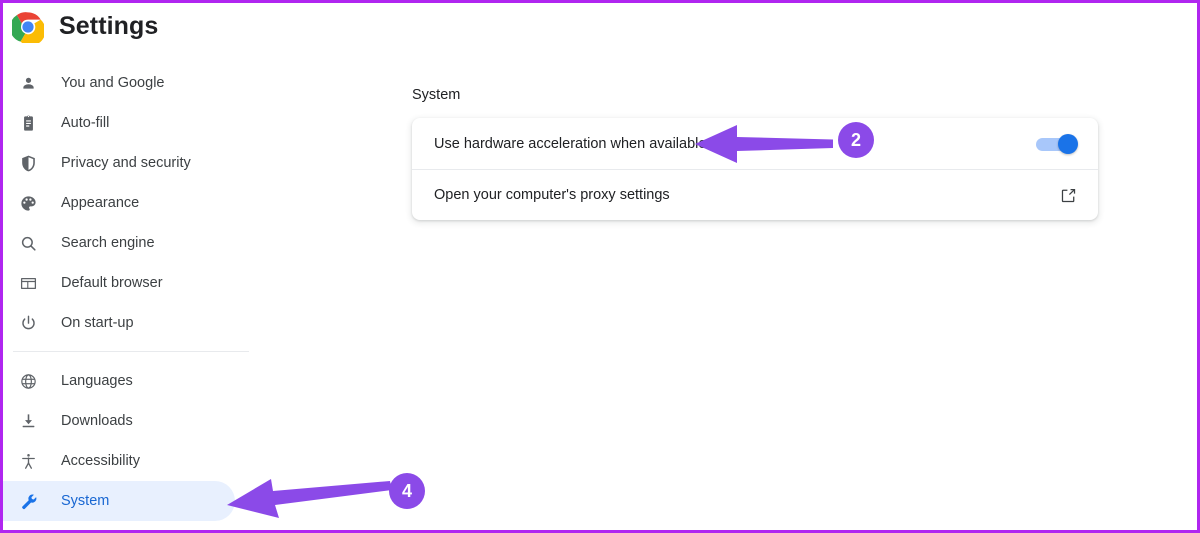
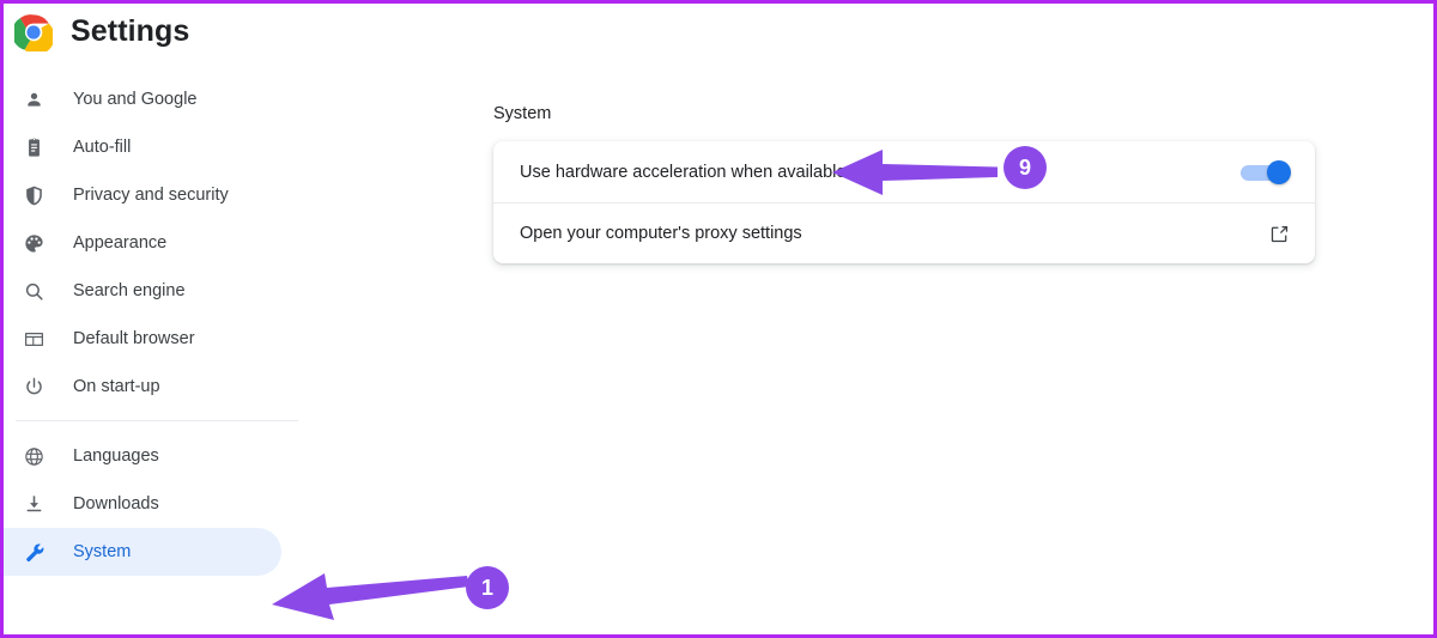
  Settings
  You and Google
  Auto-fill
  Privacy and security
  Appearance
  Search engine
  Default browser
  On start-up
  Languages
  Downloads
- Accessibility
  System
  System
  Use hardware acceleration when availab
  Open your computer's proxy settings
- 2
+ 9
- 4
+ 1
